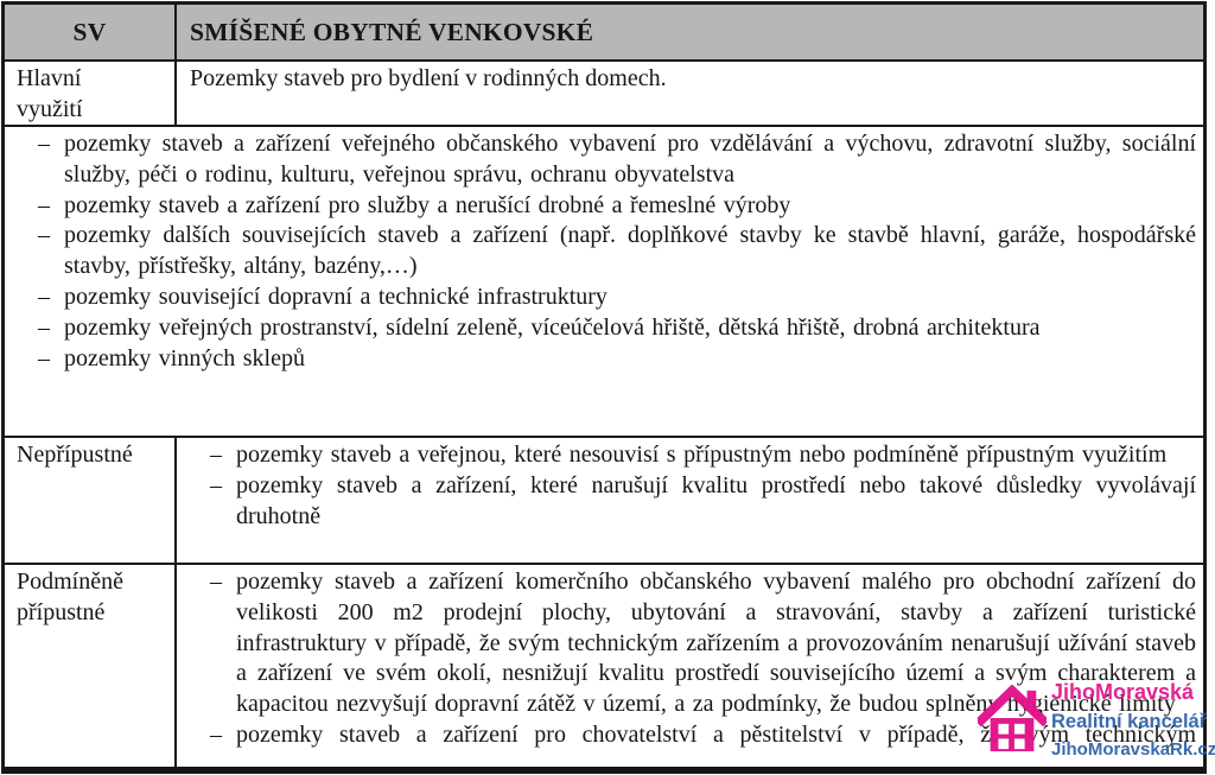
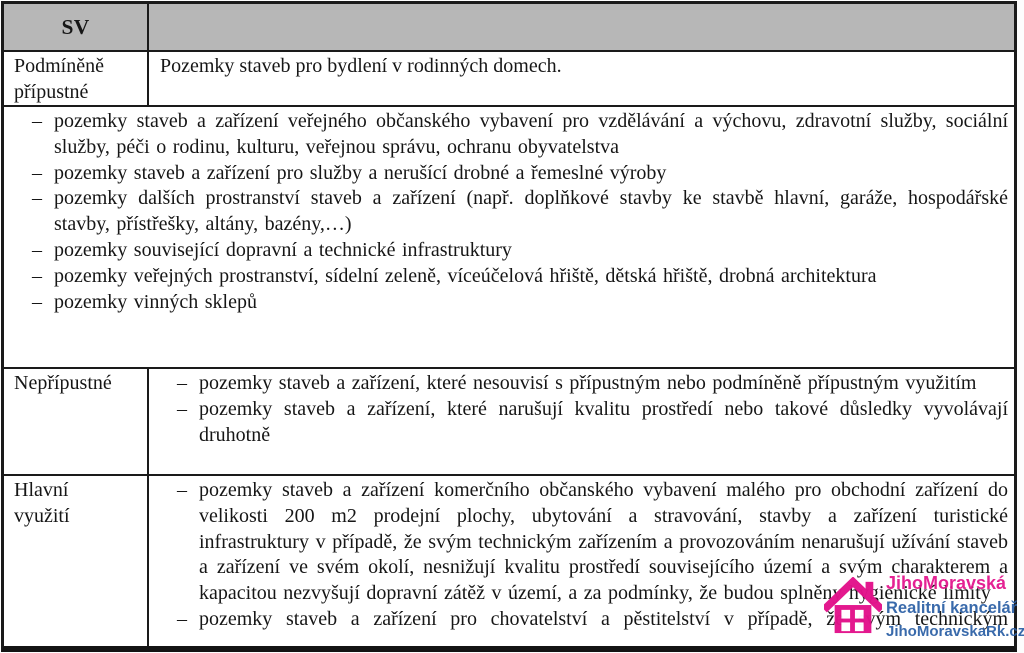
  SV
- SMÍŠENÉ OBYTNÉ VENKOVSKÉ
- Hlavní využití
+ Podmíněně přípustné
  Pozemky staveb pro bydlení v rodinných domech.
  –
  pozemky staveb a zařízení veřejného občanského vybavení pro vzdělávání a výchovu, zdravotní služby, sociální služby, péči o rodinu, kulturu, veřejnou správu, ochranu obyvatelstva
  –
  pozemky staveb a zařízení pro služby a nerušící drobné a řemeslné výroby
  –
- pozemky dalších souvisejících staveb a zařízení (např. doplňkové stavby ke stavbě hlavní, garáže, hospodářské stavby, přístřešky, altány, bazény,…)
+ pozemky dalších prostranství staveb a zařízení (např. doplňkové stavby ke stavbě hlavní, garáže, hospodářské stavby, přístřešky, altány, bazény,…)
  –
  pozemky související dopravní a technické infrastruktury
  –
  pozemky veřejných prostranství, sídelní zeleně, víceúčelová hřiště, dětská hřiště, drobná architektura
  –
  pozemky vinných sklepů
  Nepřípustné
  –
- pozemky staveb a veřejnou, které nesouvisí s přípustným nebo podmíněně přípustným využitím
+ pozemky staveb a zařízení, které nesouvisí s přípustným nebo podmíněně přípustným využitím
  –
  pozemky staveb a zařízení, které narušují kvalitu prostředí nebo takové důsledky vyvolávají druhotně
- Podmíněně přípustné
+ Hlavní využití
  –
  pozemky staveb a zařízení komerčního občanského vybavení malého pro obchodní zařízení do velikosti 200 m2 prodejní plochy, ubytování a stravování, stavby a zařízení turistické infrastruktury v případě, že svým technickým zařízením a provozováním nenarušují užívání staveb a zařízení ve svém okolí, nesnižují kvalitu prostředí souvisejícího území a svým charakterem a kapacitou nezvyšují dopravní zátěž v území, a za podmínky, že budou splněn hgienické limity
  –
  pozemky staveb a zařízení pro chovatelství a pěstitelství v případě, žým technickým
  JihoMoravská
  Realitní kancelář
  JihoMoravskaRk.cz
